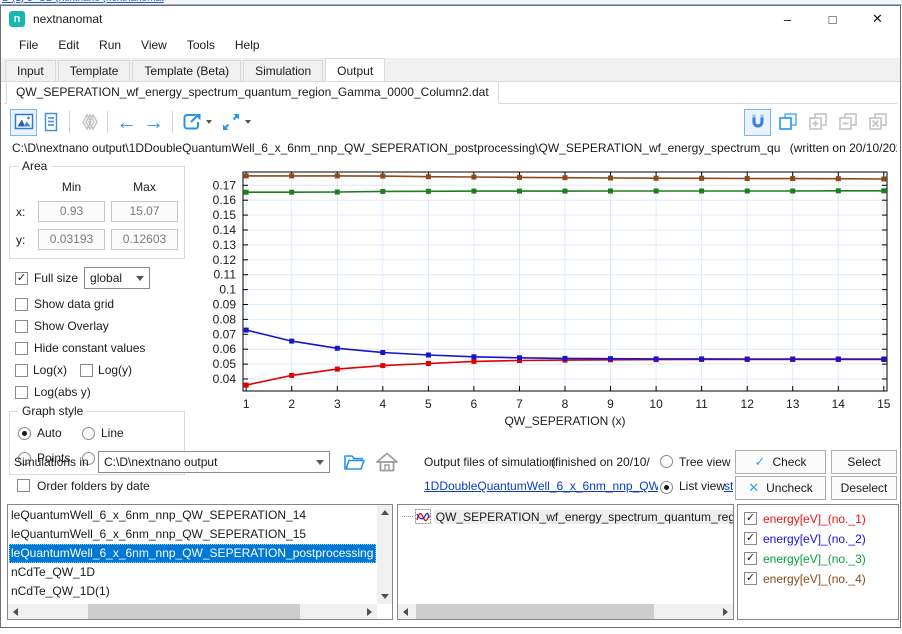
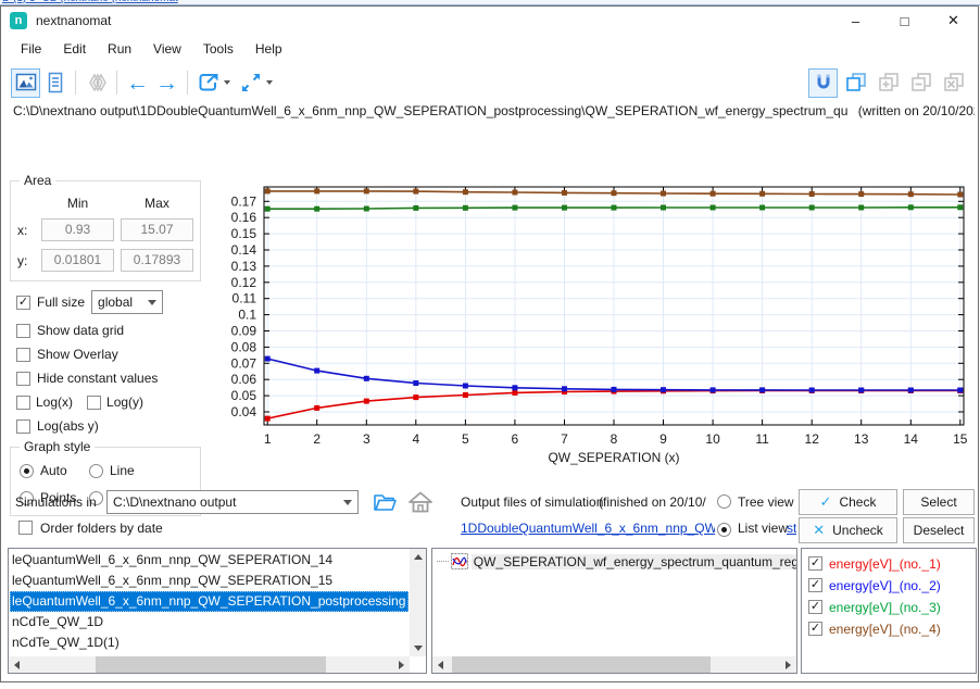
  n
  nextnanomat
  –
  □
  ✕
  File
  Edit
  Run
  View
  Tools
  Help
- Input
- Template
- Template (Beta)
- Simulation
- Output
- QW_SEPERATION_wf_energy_spectrum_quantum_region_Gamma_0000_Column2.dat
  ←
  →
  C:\D\nextnano output\1DDoubleQuantumWell_6_x_6nm_nnp_QW_SEPERATION_postprocessing\QW_SEPERATION_wf_energy_spectrum_qu (written on 20/10/20
  Area
  Min
  Max
  x:
  0.93
  15.07
  y:
- 0.03193
+ 0.01801
- 0.12603
+ 0.17893
  ✓
  Full size
  global
  Show data grid
  Show Overlay
  Hide constant values
  Log(x)
  Log(y)
  Log(abs y)
  Graph style
  Auto
  Line
  Points
  1
  2
  3
  4
  5
  6
  7
  8
  9
  10
  11
  12
  13
  14
  15
  0.04
  0.05
  0.06
  0.07
  0.08
  0.09
  0.1
  0.11
  0.12
  0.13
  0.14
  0.15
  0.16
  0.17
  QW_SEPERATION (x)
  Simulations in
  C:\D\nextnano output
  Output files of simulation
  (finished on 20/10/
  Tree view
  ✓
  Check
  Select
  Order folders by date
  1DDoubleQuantumWell_6_x_6nm_nnp_QW
  List view
  st
  ✕
  Uncheck
  Deselect
  leQuantumWell_6_x_6nm_nnp_QW_SEPERATION_14
  leQuantumWell_6_x_6nm_nnp_QW_SEPERATION_15
  leQuantumWell_6_x_6nm_nnp_QW_SEPERATION_postprocessing
  nCdTe_QW_1D
  nCdTe_QW_1D(1)
  QW_SEPERATION_wf_energy_spectrum_quantum_reg
  ✓
  energy[eV]_(no._1)
  ✓
  energy[eV]_(no._2)
  ✓
  energy[eV]_(no._3)
  ✓
  energy[eV]_(no._4)
